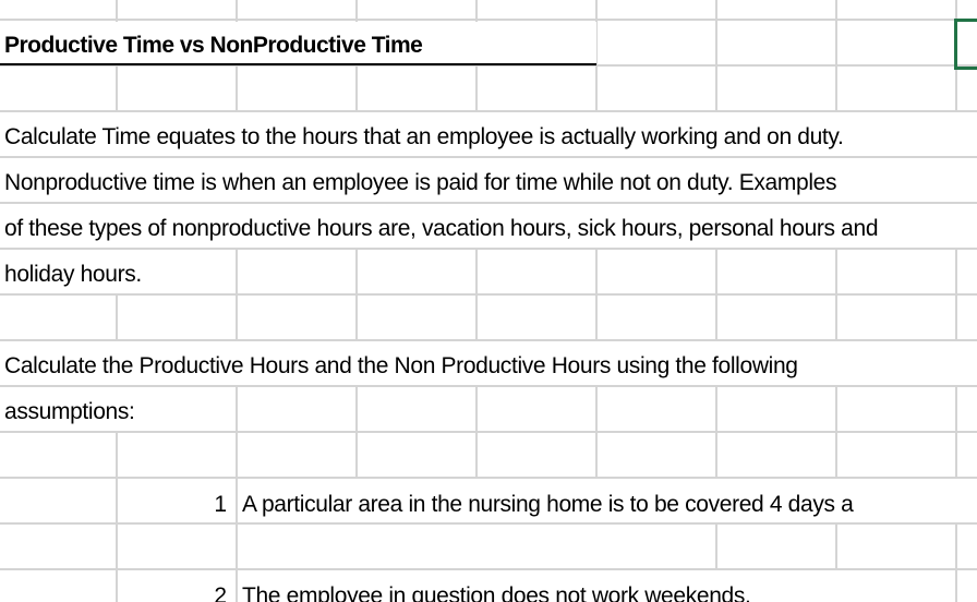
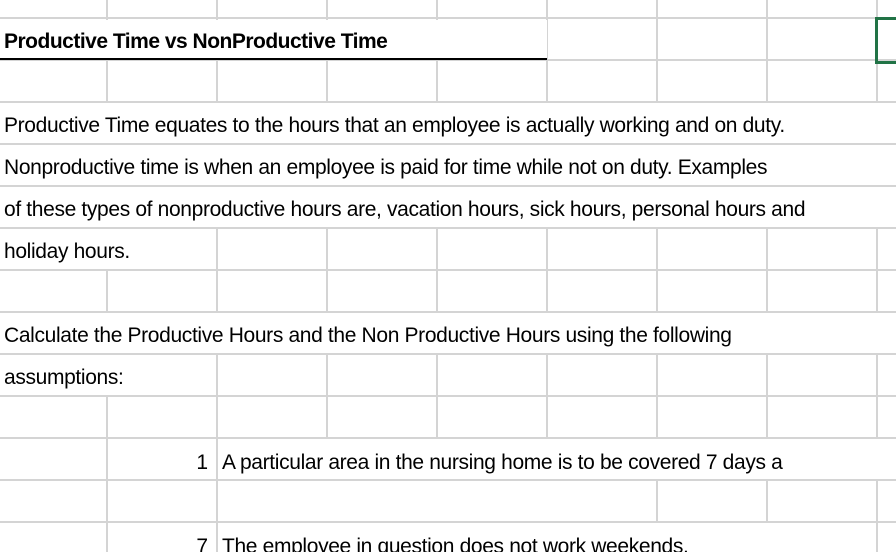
  Productive Time vs NonProductive Time
- Calculate Time equates to the hours that an employee is actually working and on duty.
+ Productive Time equates to the hours that an employee is actually working and on duty.
  Nonproductive time is when an employee is paid for time while not on duty. Examples
  of these types of nonproductive hours are, vacation hours, sick hours, personal hours and
  holiday hours.
  Calculate the Productive Hours and the Non Productive Hours using the following
  assumptions:
  1
- A particular area in the nursing home is to be covered 4 days a
+ A particular area in the nursing home is to be covered 7 days a
- 2
+ 7
  The employee in question does not work weekends.
